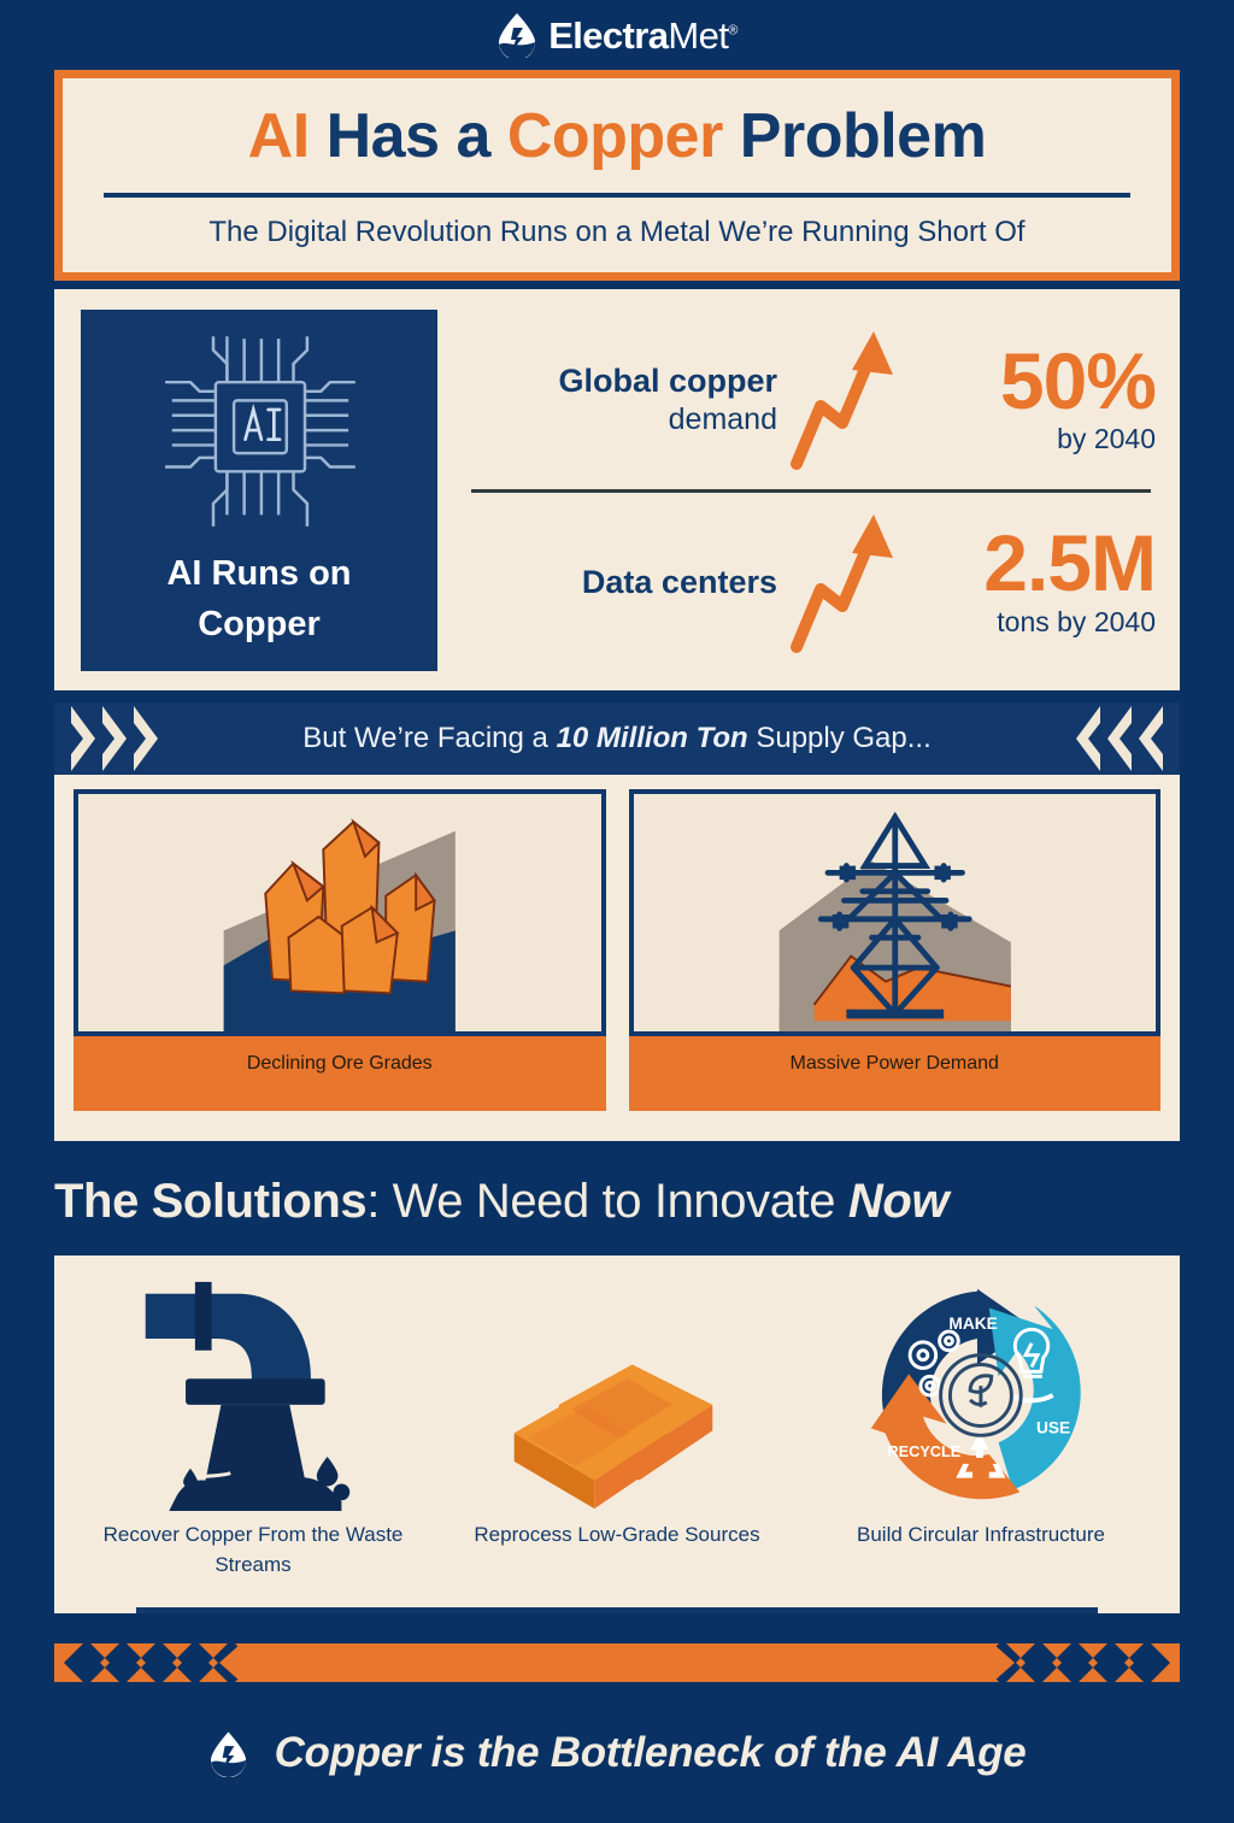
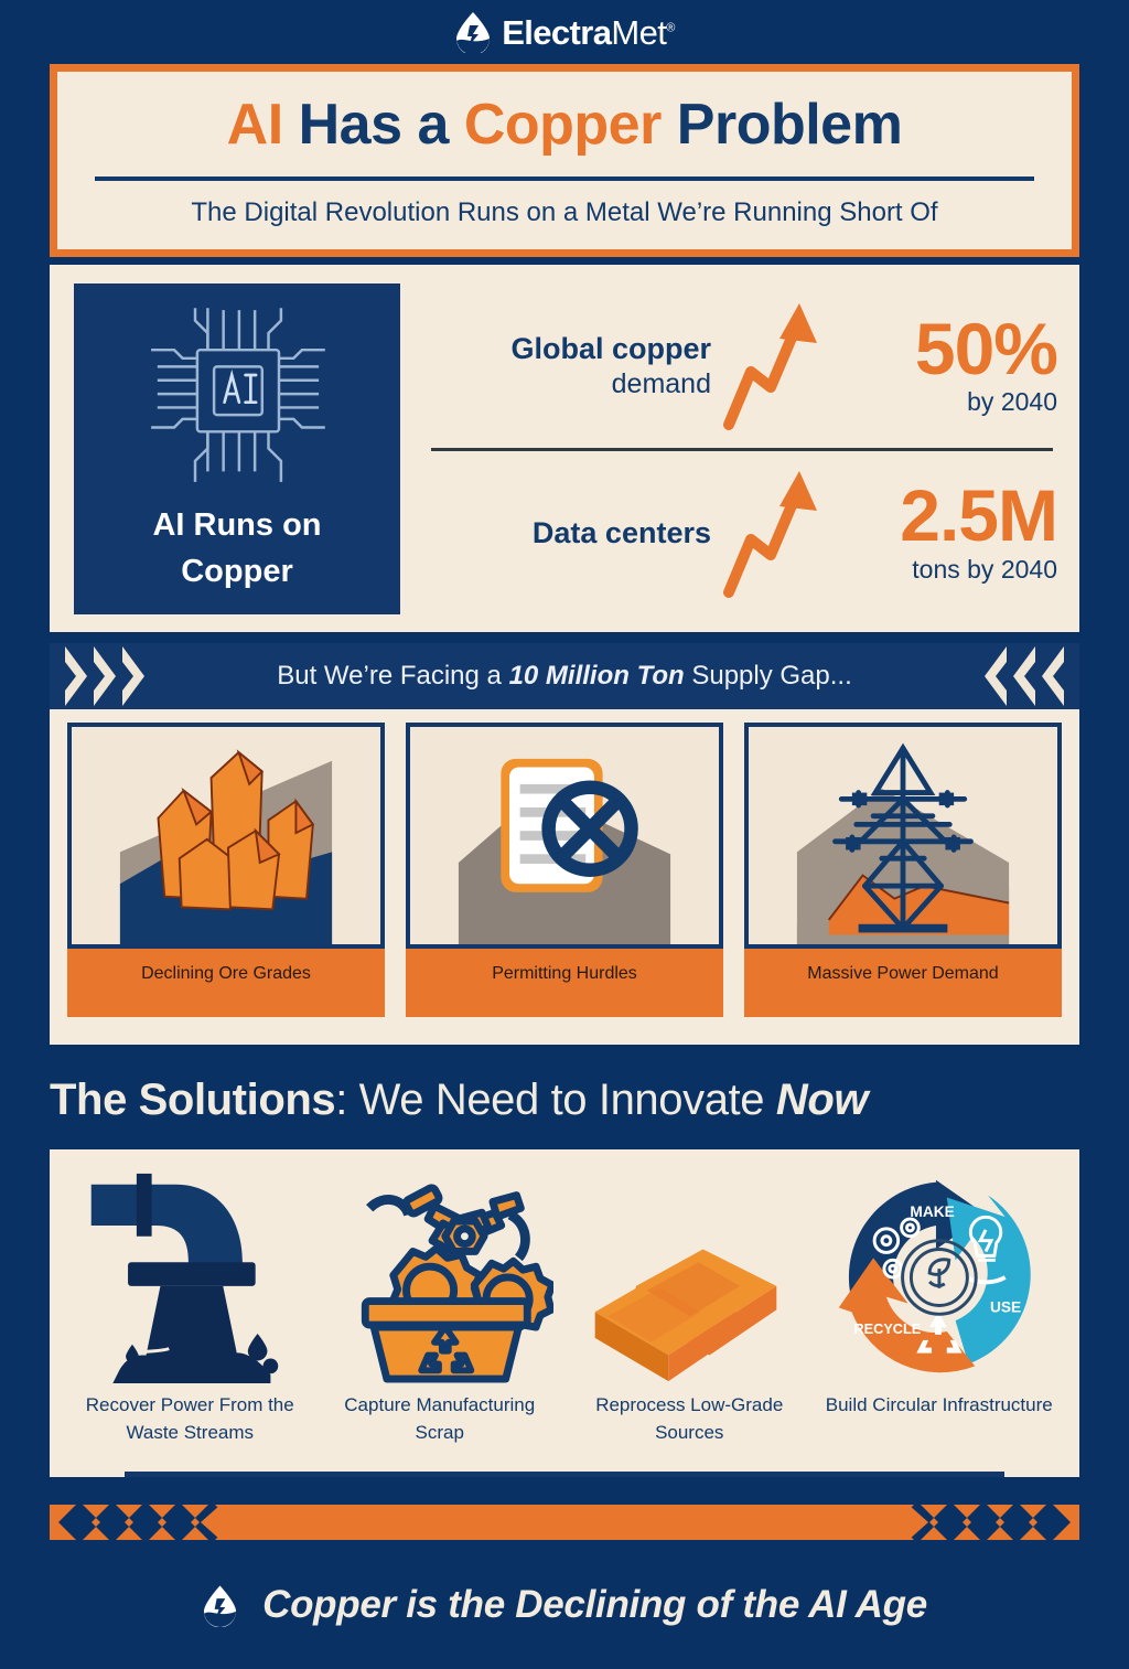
  ElectraMet®
  AI Has a Copper Problem
  The Digital Revolution Runs on a Metal We’re Running Short Of
  AI Runs on
  Copper
  Global copper
  demand
  50%
  by 2040
  Data centers
  2.5M
  tons by 2040
  But We’re Facing a 10 Million Ton Supply Gap...
  Declining Ore Grades
+ Permitting Hurdles
  Massive Power Demand
  The Solutions: We Need to Innovate Now
- Recover Copper From the Waste Streams
+ Recover Power From the Waste Streams
+ Capture Manufacturing Scrap
  Reprocess Low-Grade Sources
  MAKE
  USE
  RECYCLE
  Build Circular Infrastructure
- Copper is the Bottleneck of the AI Age
+ Copper is the Declining of the AI Age
